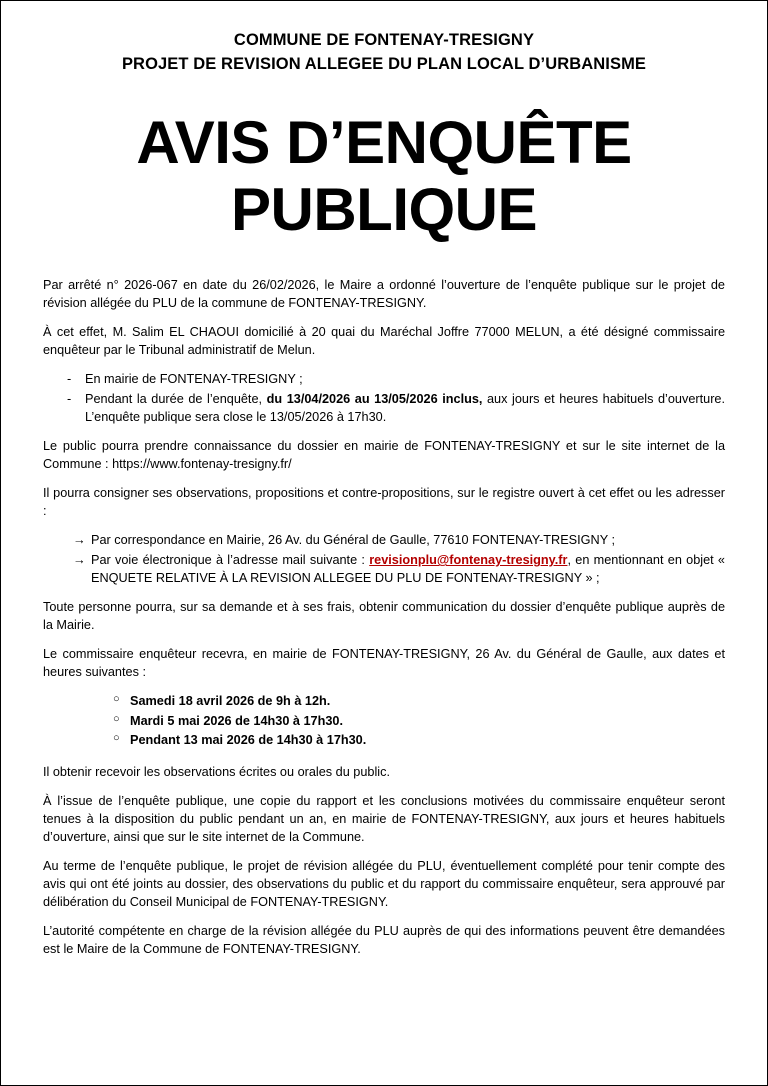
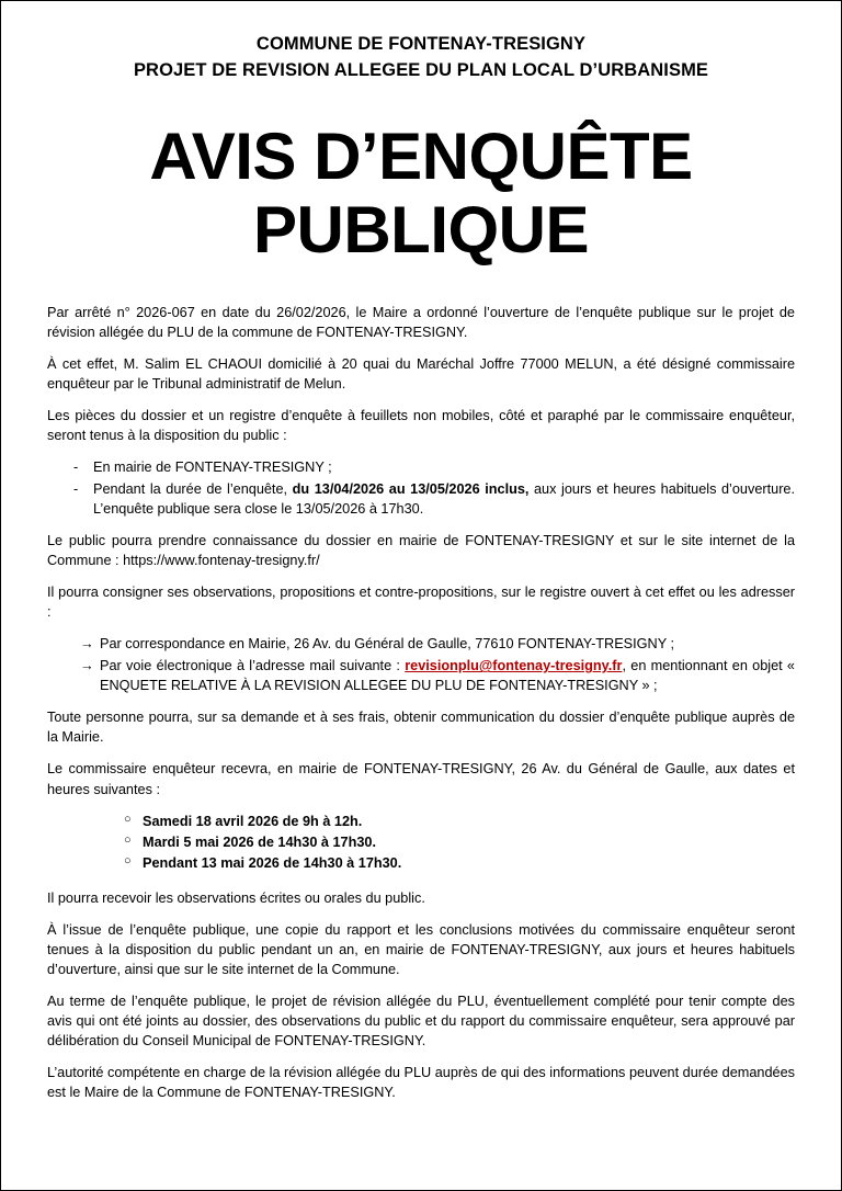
  COMMUNE DE FONTENAY-TRESIGNY
  PROJET DE REVISION ALLEGEE DU PLAN LOCAL D’URBANISME
  AVIS D’ENQUÊTE
  PUBLIQUE
  Par arrêté n° 2026-067 en date du 26/02/2026, le Maire a ordonné l’ouverture de l’enquête publique sur le projet de révision allégée du PLU de la commune de FONTENAY-TRESIGNY.
  À cet effet, M. Salim EL CHAOUI domicilié à 20 quai du Maréchal Joffre 77000 MELUN, a été désigné commissaire enquêteur par le Tribunal administratif de Melun.
+ Les pièces du dossier et un registre d’enquête à feuillets non mobiles, côté et paraphé par le commissaire enquêteur, seront tenus à la disposition du public :
  En mairie de FONTENAY-TRESIGNY ;
  Pendant la durée de l’enquête, du 13/04/2026 au 13/05/2026 inclus, aux jours et heures habituels d’ouverture. L’enquête publique sera close le 13/05/2026 à 17h30.
  Le public pourra prendre connaissance du dossier en mairie de FONTENAY-TRESIGNY et sur le site internet de la Commune : https://www.fontenay-tresigny.fr/
  Il pourra consigner ses observations, propositions et contre-propositions, sur le registre ouvert à cet effet ou les adresser :
  Par correspondance en Mairie, 26 Av. du Général de Gaulle, 77610 FONTENAY-TRESIGNY ;
  Par voie électronique à l’adresse mail suivante : revisionplu@fontenay-tresigny.fr, en mentionnant en objet « ENQUETE RELATIVE À LA REVISION ALLEGEE DU PLU DE FONTENAY-TRESIGNY » ;
  Toute personne pourra, sur sa demande et à ses frais, obtenir communication du dossier d’enquête publique auprès de la Mairie.
  Le commissaire enquêteur recevra, en mairie de FONTENAY-TRESIGNY, 26 Av. du Général de Gaulle, aux dates et heures suivantes :
  Samedi 18 avril 2026 de 9h à 12h.
  Mardi 5 mai 2026 de 14h30 à 17h30.
  Pendant 13 mai 2026 de 14h30 à 17h30.
- Il obtenir recevoir les observations écrites ou orales du public.
+ Il pourra recevoir les observations écrites ou orales du public.
  À l’issue de l’enquête publique, une copie du rapport et les conclusions motivées du commissaire enquêteur seront tenues à la disposition du public pendant un an, en mairie de FONTENAY-TRESIGNY, aux jours et heures habituels d’ouverture, ainsi que sur le site internet de la Commune.
  Au terme de l’enquête publique, le projet de révision allégée du PLU, éventuellement complété pour tenir compte des avis qui ont été joints au dossier, des observations du public et du rapport du commissaire enquêteur, sera approuvé par délibération du Conseil Municipal de FONTENAY-TRESIGNY.
- L’autorité compétente en charge de la révision allégée du PLU auprès de qui des informations peuvent être demandées est le Maire de la Commune de FONTENAY-TRESIGNY.
+ L’autorité compétente en charge de la révision allégée du PLU auprès de qui des informations peuvent durée demandées est le Maire de la Commune de FONTENAY-TRESIGNY.
